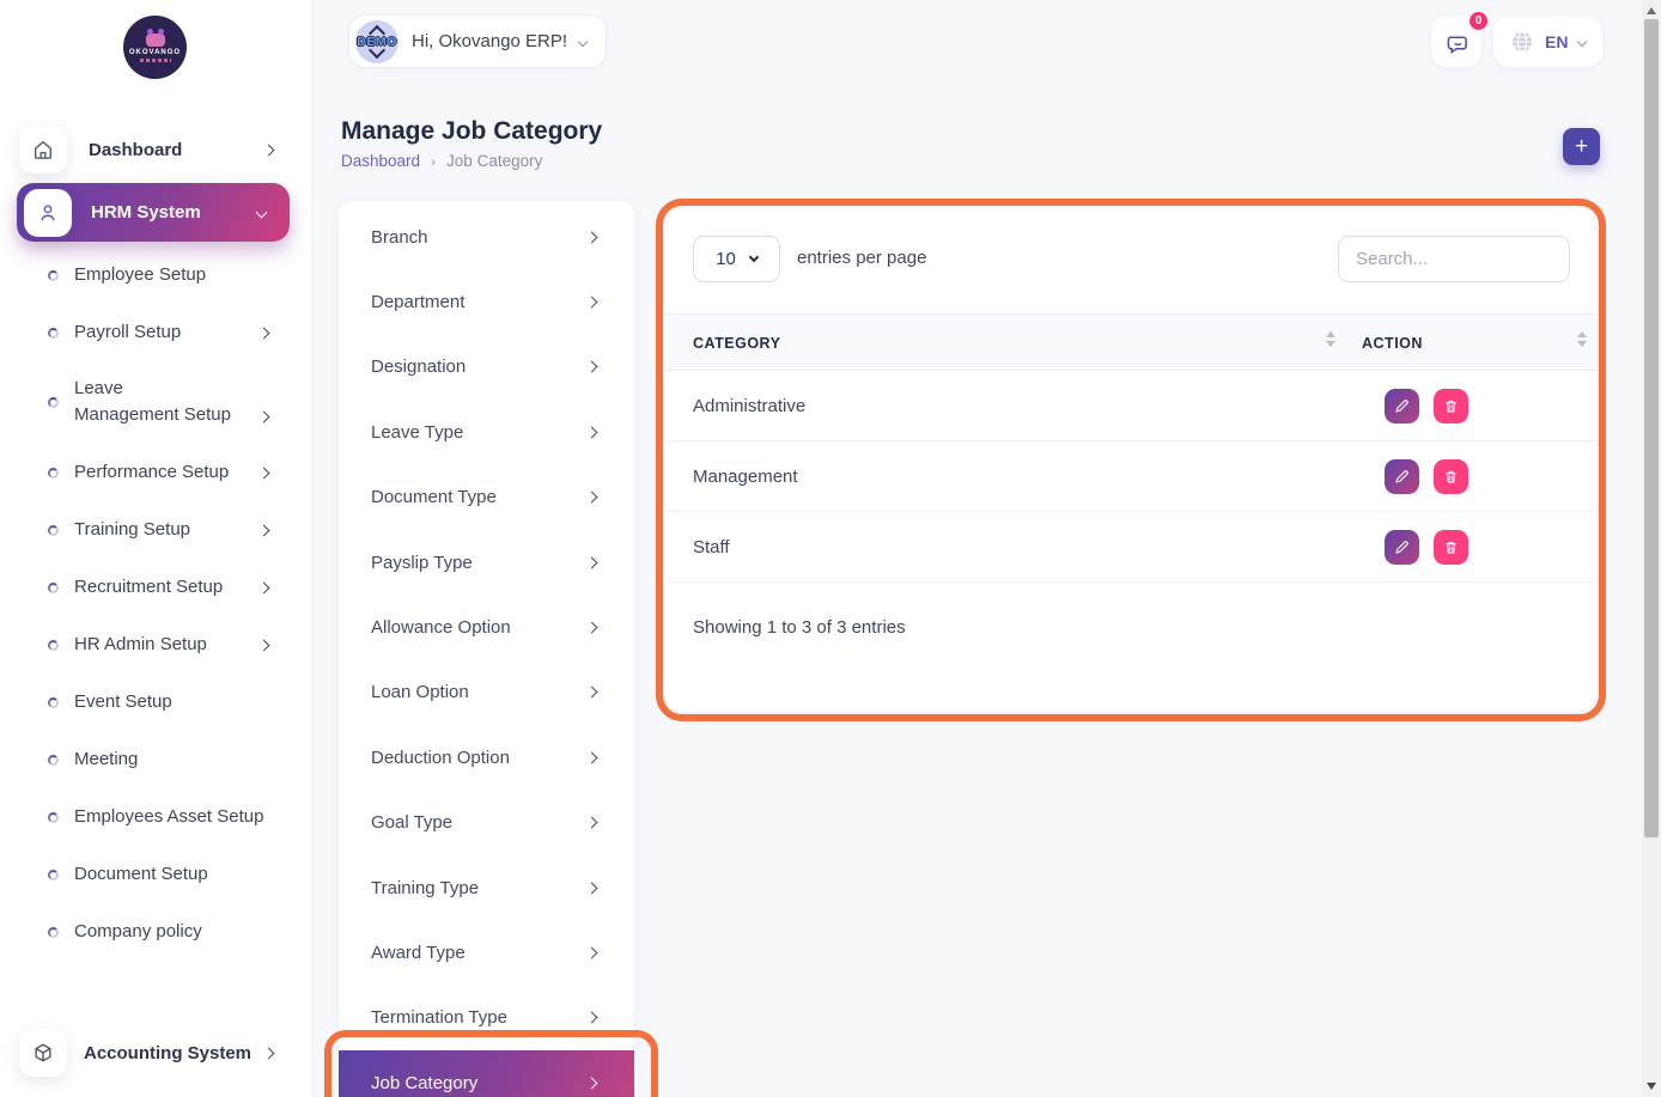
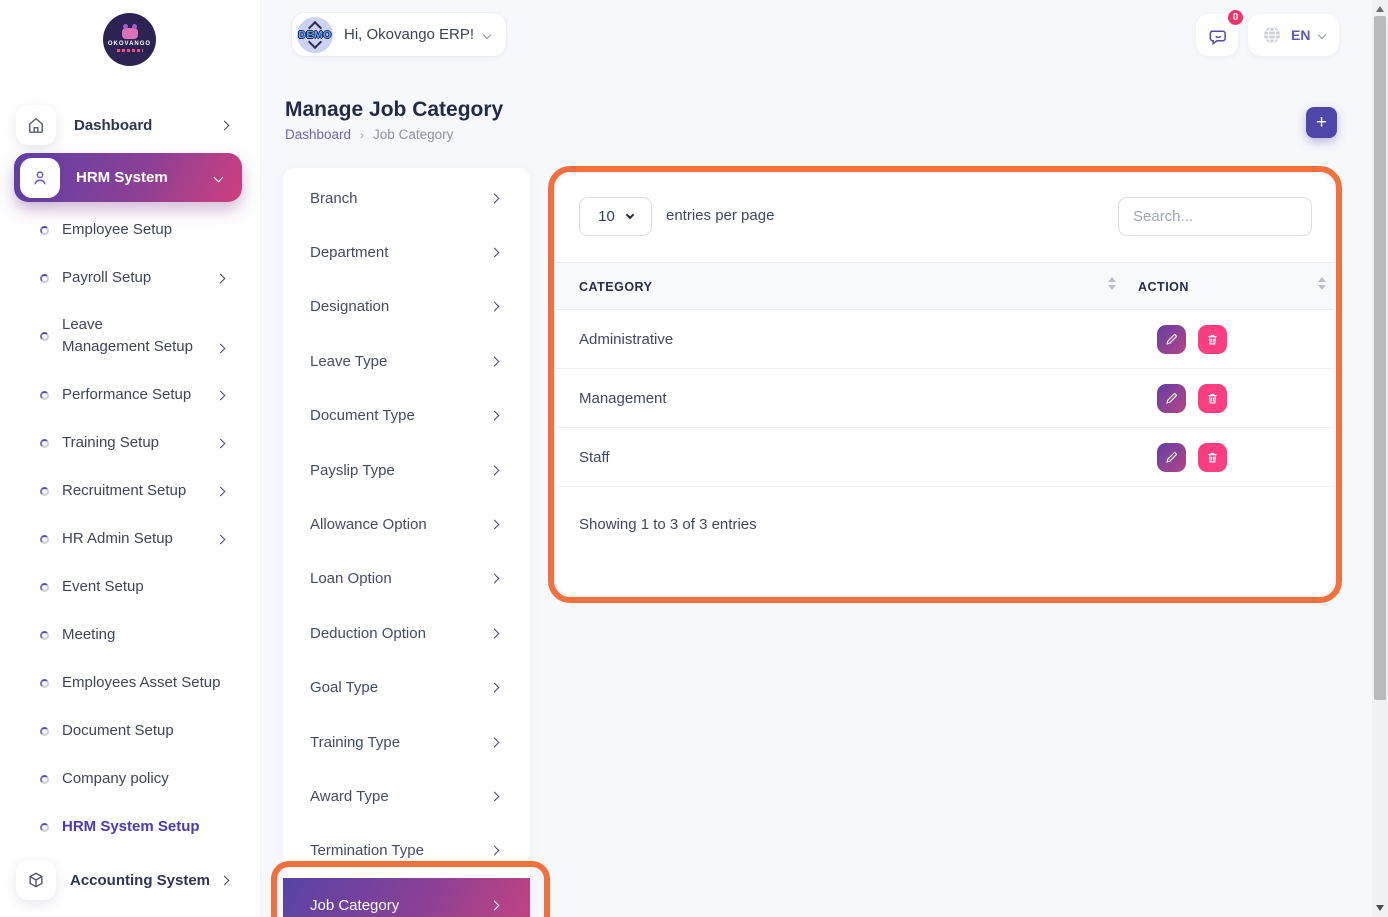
  Dashboard
  HRM System
  Employee Setup
  Payroll Setup
  Leave Management Setup
  Performance Setup
  Training Setup
  Recruitment Setup
  HR Admin Setup
  Event Setup
  Meeting
  Employees Asset Setup
  Document Setup
  Company policy
+ HRM System Setup
  Accounting System
  DEMO
  Hi, Okovango ERP!
  0
  EN
  Manage Job Category
  Dashboard
  ›
  Job Category
  +
  Branch
  Department
  Designation
  Leave Type
  Document Type
  Payslip Type
  Allowance Option
  Loan Option
  Deduction Option
  Goal Type
  Training Type
  Award Type
  Termination Type
  Job Category
  10
  entries per page
  Search...
  CATEGORY
  ACTION
  Administrative
  Management
  Staff
  Showing 1 to 3 of 3 entries
